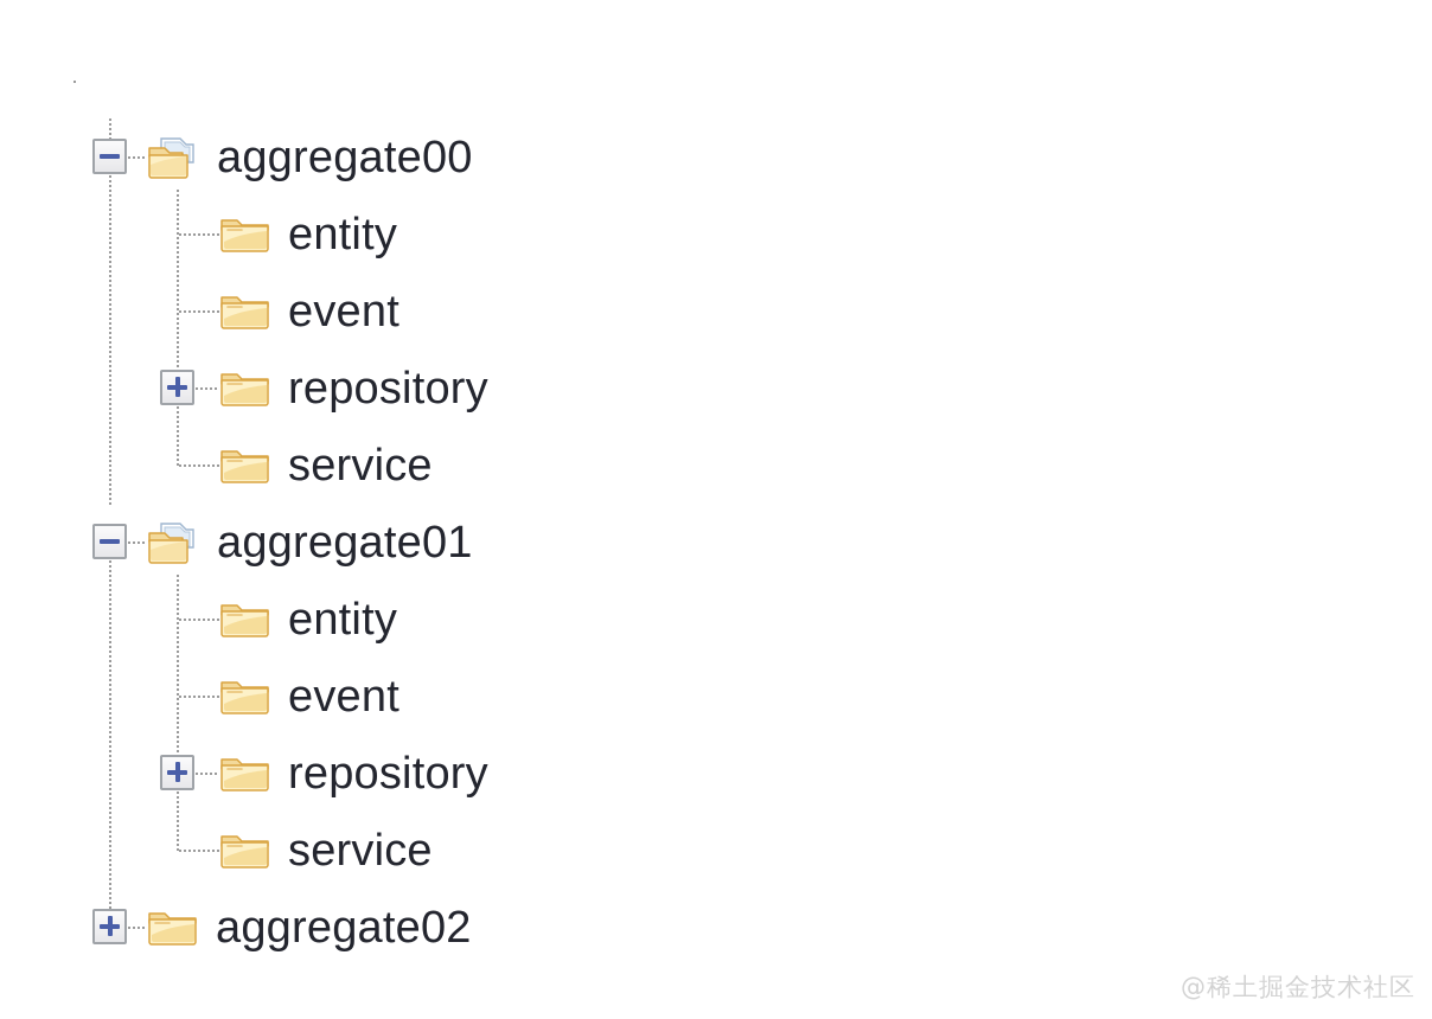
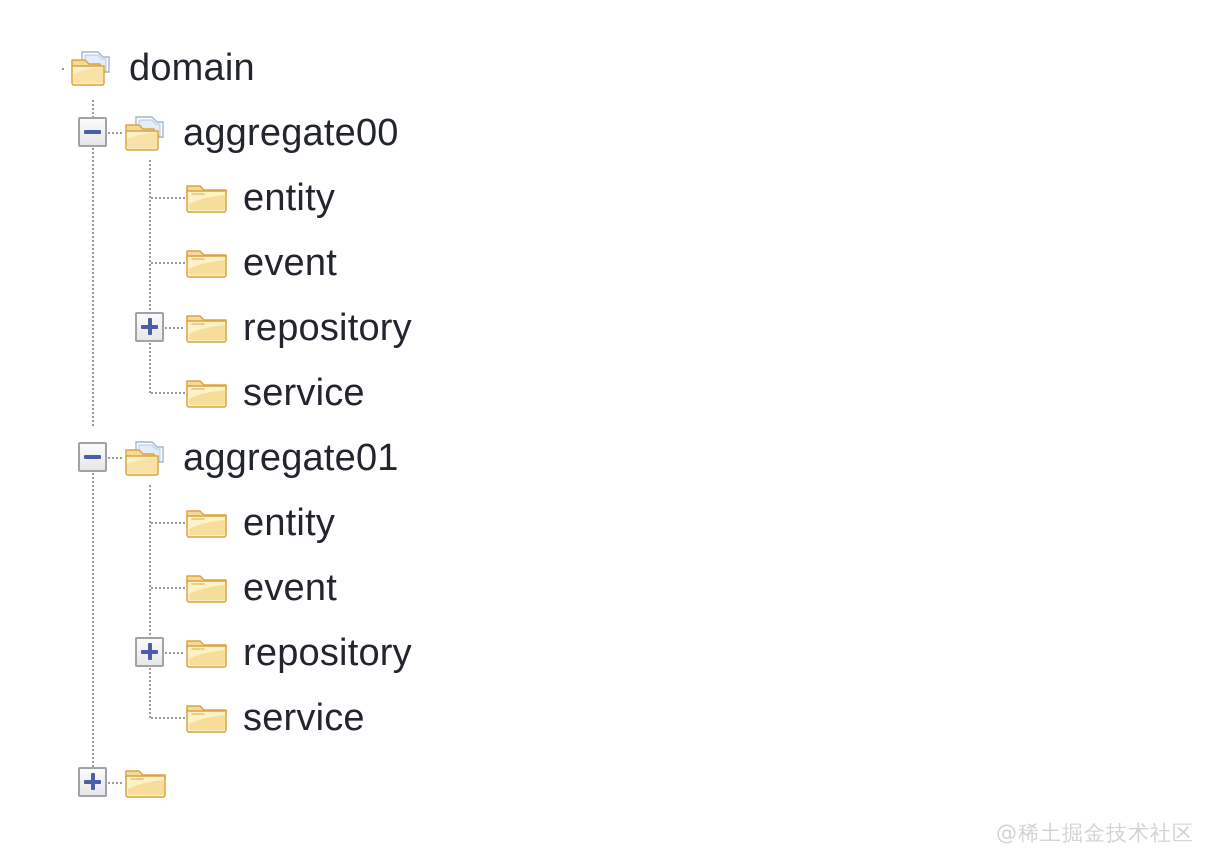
+ domain
  aggregate00
  entity
  event
  repository
  service
  aggregate01
  entity
  event
  repository
  service
- aggregate02
  @稀土掘金技术社区
